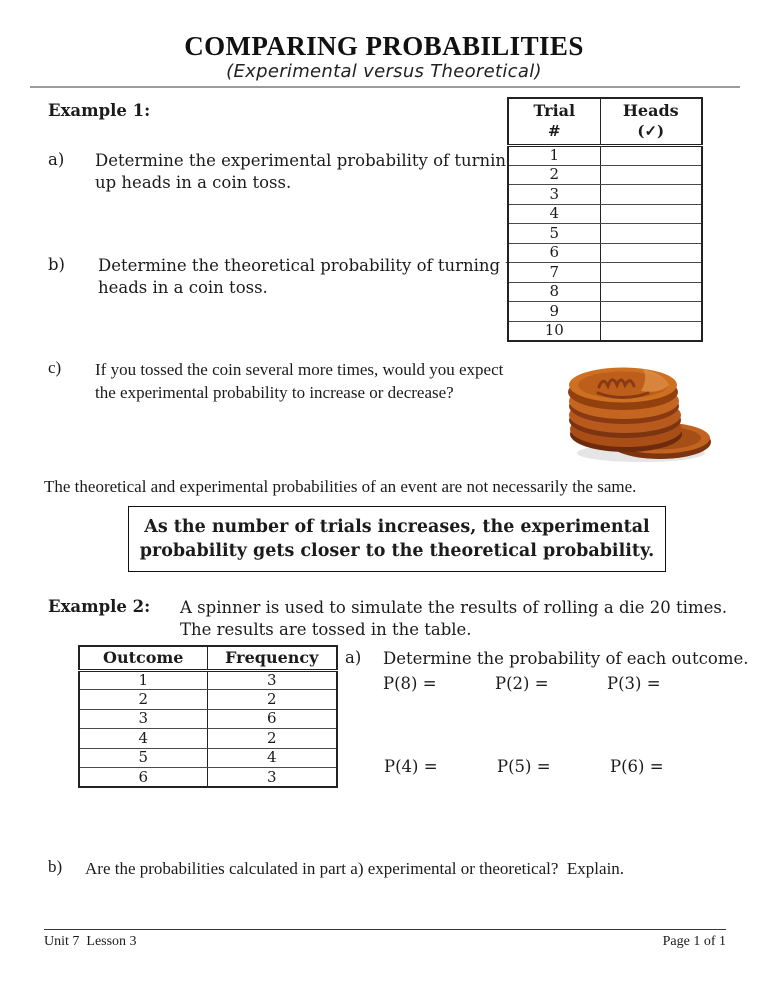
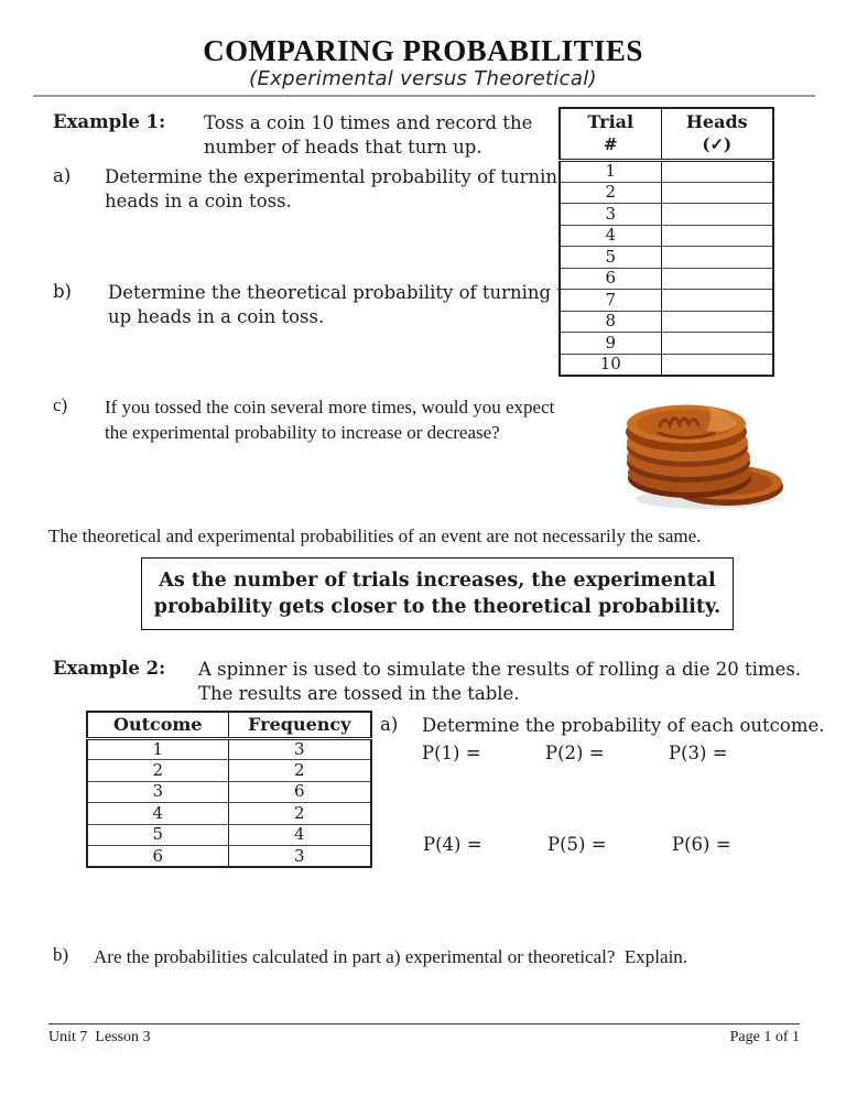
  COMPARING PROBABILITIES
  (Experimental versus Theoretical)
  Example 1:
+ Toss a coin 10 times and record the
+ number of heads that turn up.
  a)
  Determine the experimental probability of turnin
- up heads in a coin toss.
+ heads in a coin toss.
  b)
  Determine the theoretical probability of turning
- heads in a coin toss.
+ up heads in a coin toss.
  Trial #	Heads (✓)
  1
  2
  3
  4
  5
  6
  7
  8
  9
  10
  c)
  If you tossed the coin several more times, would you expect
  the experimental probability to increase or decrease?
  The theoretical and experimental probabilities of an event are not necessarily the same.
  As the number of trials increases, the experimental
  probability gets closer to the theoretical probability.
  Example 2:
  A spinner is used to simulate the results of rolling a die 20 times.
  The results are tossed in the table.
  Outcome	Frequency
  1	3
  2	2
  3	6
  4	2
  5	4
  6	3
  a)
  Determine the probability of each outcome.
- P(8) =
+ P(1) =
  P(2) =
  P(3) =
  P(4) =
  P(5) =
  P(6) =
  b)
  Are the probabilities calculated in part a) experimental or theoretical? Explain.
  Unit 7 Lesson 3
  Page 1 of 1
